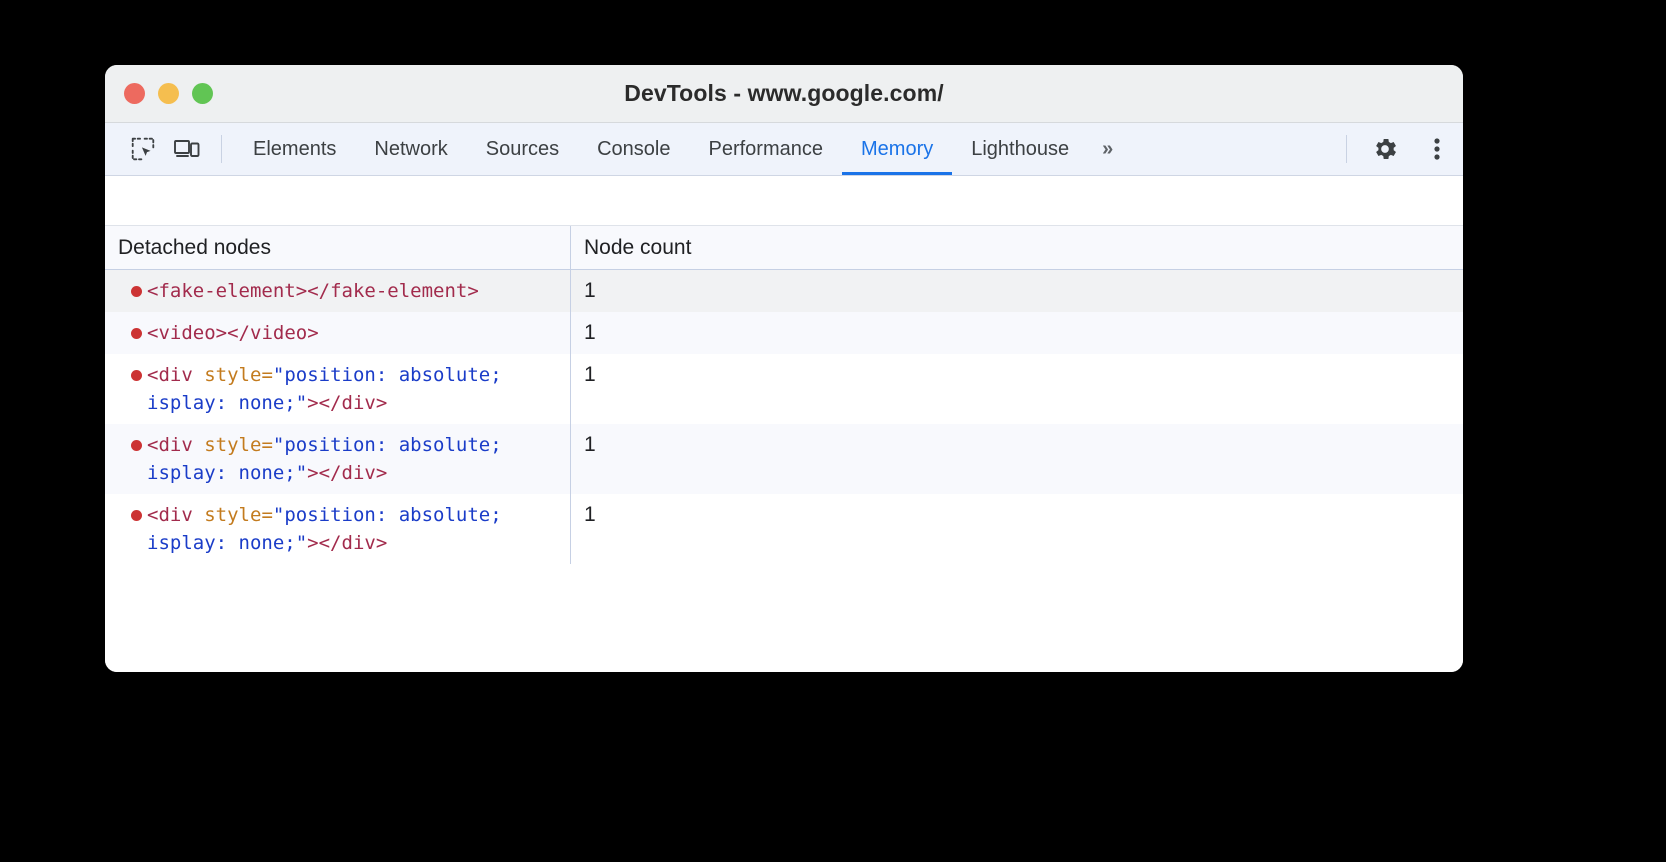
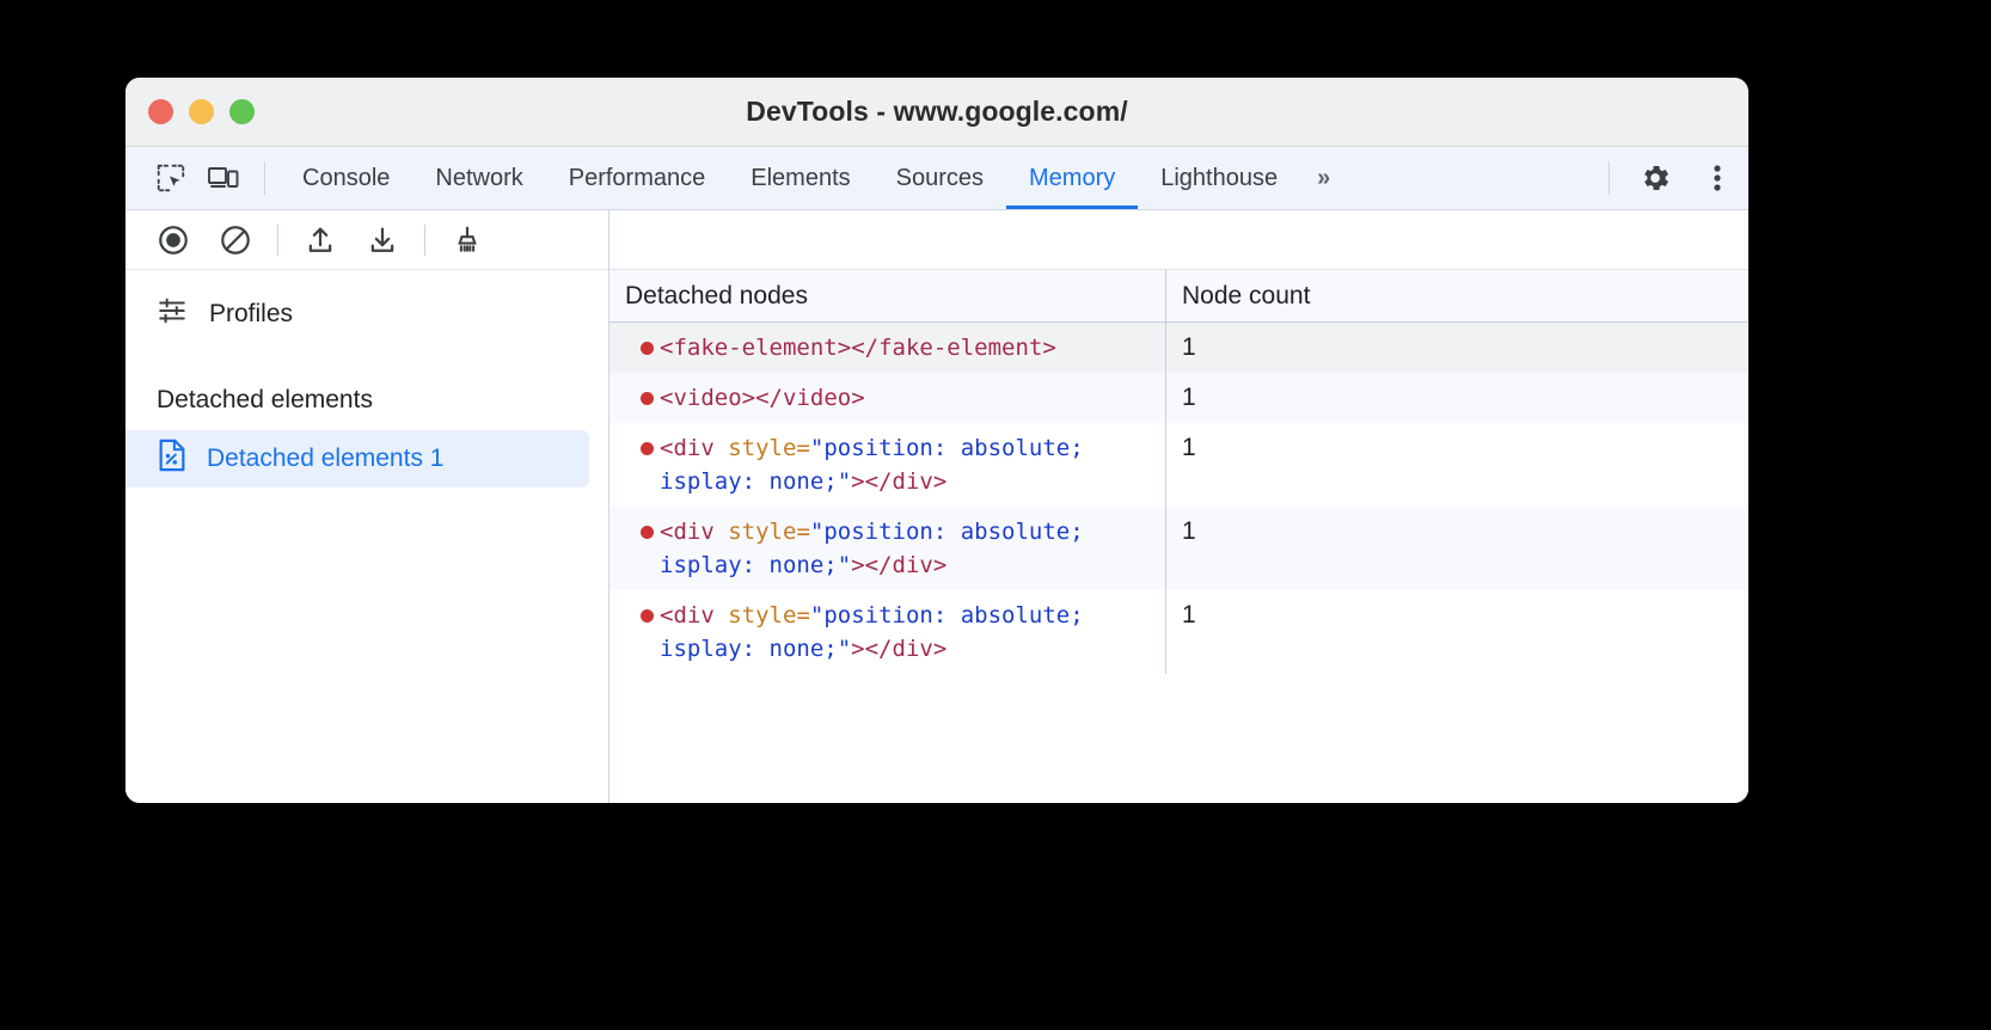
  DevTools - www.google.com/
- Elements
+ Console
  Network
- Sources
+ Performance
- Console
+ Elements
- Performance
+ Sources
  Memory
  Lighthouse
  »
+ Profiles
+ Detached elements
+ Detached elements 1
  Detached nodes
  Node count
  <fake-element></fake-element>
  1
  <video></video>
  1
  <div style="position: absolute;
  isplay: none;"></div>
  1
  <div style="position: absolute;
  isplay: none;"></div>
  1
  <div style="position: absolute;
  isplay: none;"></div>
  1
